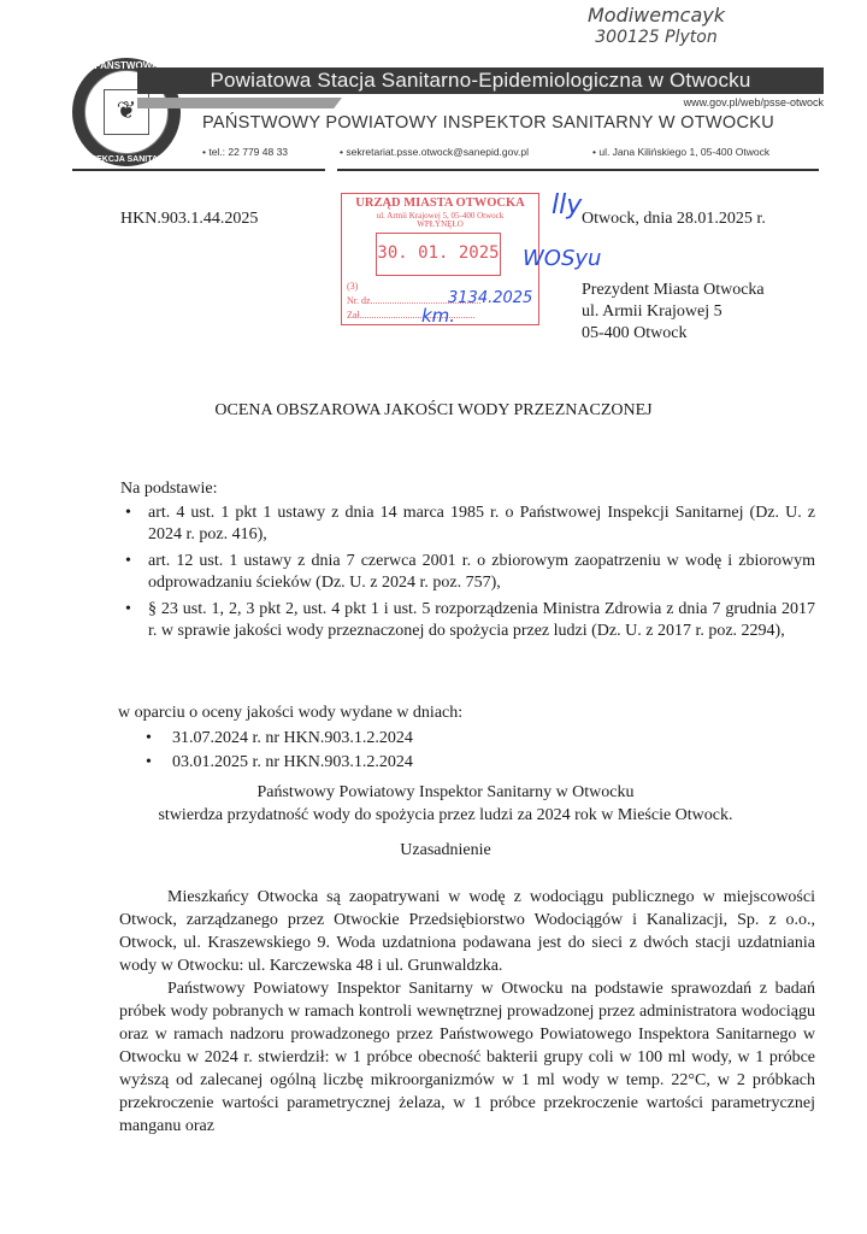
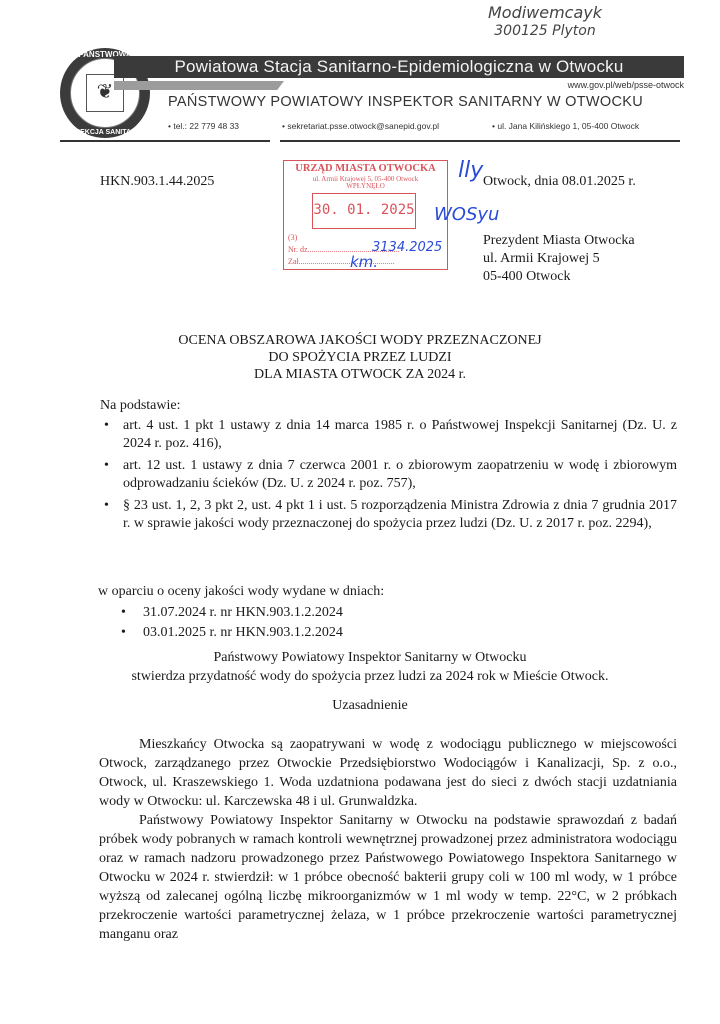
  Modiwemcayk
  300125 Plyton
  PAŃSTWOWA
  ❦
  Powiatowa Stacja Sanitarno-Epidemiologiczna w Otwocku
  www.gov.pl/web/psse-otwock
  PAŃSTWOWY POWIATOWY INSPEKTOR SANITARNY W OTWOCKU
  • tel.: 22 779 48 33
  • sekretariat.psse.otwock@sanepid.gov.pl
  • ul. Jana Kilińskiego 1, 05-400 Otwock
  HKN.903.1.44.2025
- Otwock, dnia 28.01.2025 r.
+ Otwock, dnia 08.01.2025 r.
  URZĄD MIASTA OTWOCKA
  ul. Armii Krajowej 5, 05-400 Otwock
  WPŁYNĘŁO
  30. 01. 2025
  (3)
  Nr. dz..............................................
  Zał................................................
  lly
  WOSyu
  3134.2025
  km.
  Prezydent Miasta Otwocka
  ul. Armii Krajowej 5
  05-400 Otwock
  OCENA OBSZAROWA JAKOŚCI WODY PRZEZNACZONEJ
+ DO SPOŻYCIA PRZEZ LUDZI
+ DLA MIASTA OTWOCK ZA 2024 r.
  Na podstawie:
  art. 4 ust. 1 pkt 1 ustawy z dnia 14 marca 1985 r. o Państwowej Inspekcji Sanitarnej (Dz. U. z 2024 r. poz. 416),
  art. 12 ust. 1 ustawy z dnia 7 czerwca 2001 r. o zbiorowym zaopatrzeniu w wodę i zbiorowym odprowadzaniu ścieków (Dz. U. z 2024 r. poz. 757),
  § 23 ust. 1, 2, 3 pkt 2, ust. 4 pkt 1 i ust. 5 rozporządzenia Ministra Zdrowia z dnia 7 grudnia 2017 r. w sprawie jakości wody przeznaczonej do spożycia przez ludzi (Dz. U. z 2017 r. poz. 2294),
  w oparciu o oceny jakości wody wydane w dniach:
  31.07.2024 r. nr HKN.903.1.2.2024
  03.01.2025 r. nr HKN.903.1.2.2024
  Państwowy Powiatowy Inspektor Sanitarny w Otwocku
  stwierdza przydatność wody do spożycia przez ludzi za 2024 rok w Mieście Otwock.
  Uzasadnienie
- Mieszkańcy Otwocka są zaopatrywani w wodę z wodociągu publicznego w miejscowości Otwock, zarządzanego przez Otwockie Przedsiębiorstwo Wodociągów i Kanalizacji, Sp. z o.o., Otwock, ul. Kraszewskiego 9. Woda uzdatniona podawana jest do sieci z dwóch stacji uzdatniania wody w Otwocku: ul. Karczewska 48 i ul. Grunwaldzka.
+ Mieszkańcy Otwocka są zaopatrywani w wodę z wodociągu publicznego w miejscowości Otwock, zarządzanego przez Otwockie Przedsiębiorstwo Wodociągów i Kanalizacji, Sp. z o.o., Otwock, ul. Kraszewskiego 1. Woda uzdatniona podawana jest do sieci z dwóch stacji uzdatniania wody w Otwocku: ul. Karczewska 48 i ul. Grunwaldzka.
  Państwowy Powiatowy Inspektor Sanitarny w Otwocku na podstawie sprawozdań z badań próbek wody pobranych w ramach kontroli wewnętrznej prowadzonej przez administratora wodociągu oraz w ramach nadzoru prowadzonego przez Państwowego Powiatowego Inspektora Sanitarnego w Otwocku w 2024 r. stwierdził: w 1 próbce obecność bakterii grupy coli w 100 ml wody, w 1 próbce wyższą od zalecanej ogólną liczbę mikroorganizmów w 1 ml wody w temp. 22°C, w 2 próbkach przekroczenie wartości parametrycznej żelaza, w 1 próbce przekroczenie wartości parametrycznej manganu oraz
